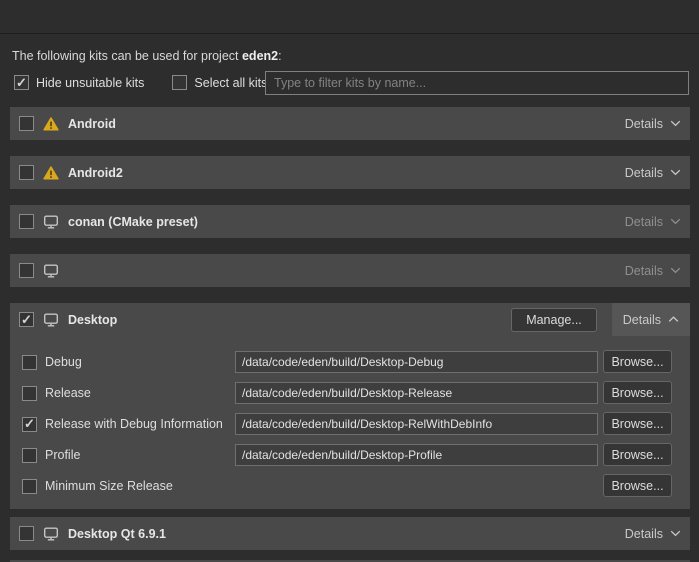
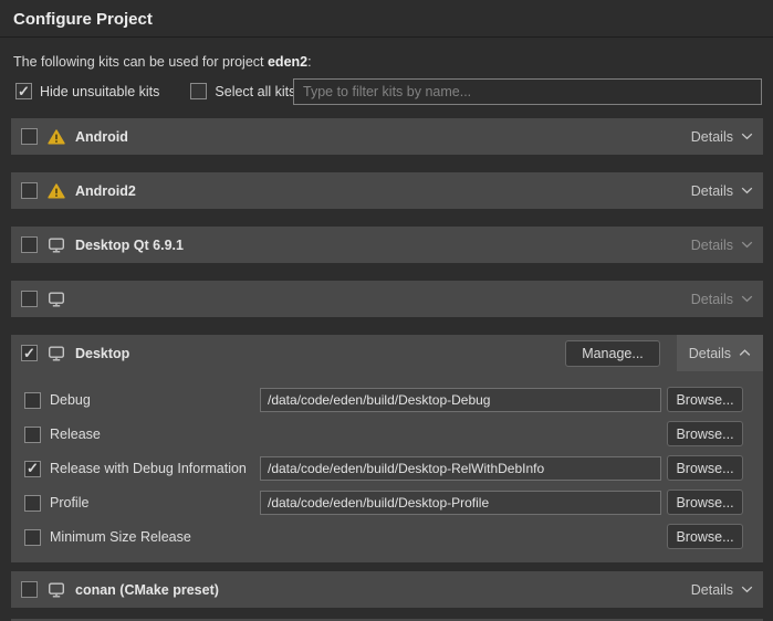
+ Configure Project
  The following kits can be used for project eden2:
  ✓
  Hide unsuitable kits
  Select all kit
  Type to filter kits by name...
  Android
  Details
  Android2
  Details
- conan (CMake preset)
+ Desktop Qt 6.9.1
  Details
  Details
  ✓
  Desktop
  Manage...
  Details
  Debug
  /data/code/eden/build/Desktop-Debug
  Browse...
  Release
- /data/code/eden/build/Desktop-Release
  Browse...
  ✓
  Release with Debug Information
  /data/code/eden/build/Desktop-RelWithDebInfo
  Browse...
  Profile
  /data/code/eden/build/Desktop-Profile
  Browse...
  Minimum Size Release
  Browse...
- Desktop Qt 6.9.1
+ conan (CMake preset)
  Details
